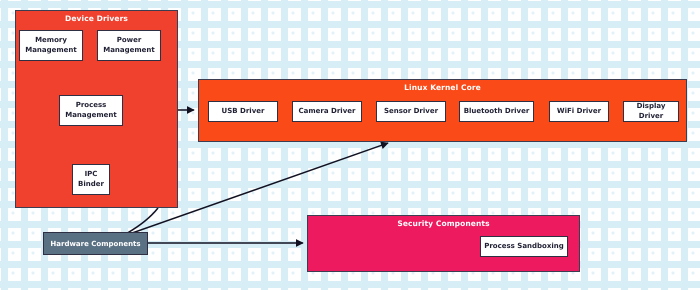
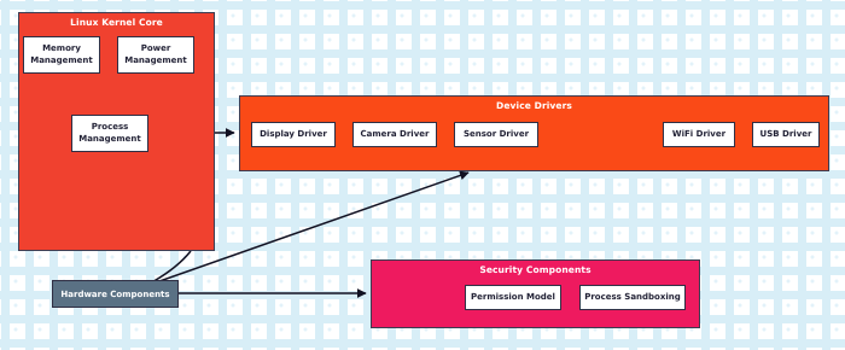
- Device Drivers
+ Linux Kernel Core
  Memory
  Management
  Power
  Management
  Process
  Management
- IPC
- Binder
- Linux Kernel Core
+ Device Drivers
- USB Driver
+ Display Driver
  Camera Driver
  Sensor Driver
- Bluetooth Driver
  WiFi Driver
- Display Driver
+ USB Driver
  Security Components
+ Permission Model
  Process Sandboxing
  Hardware Components
